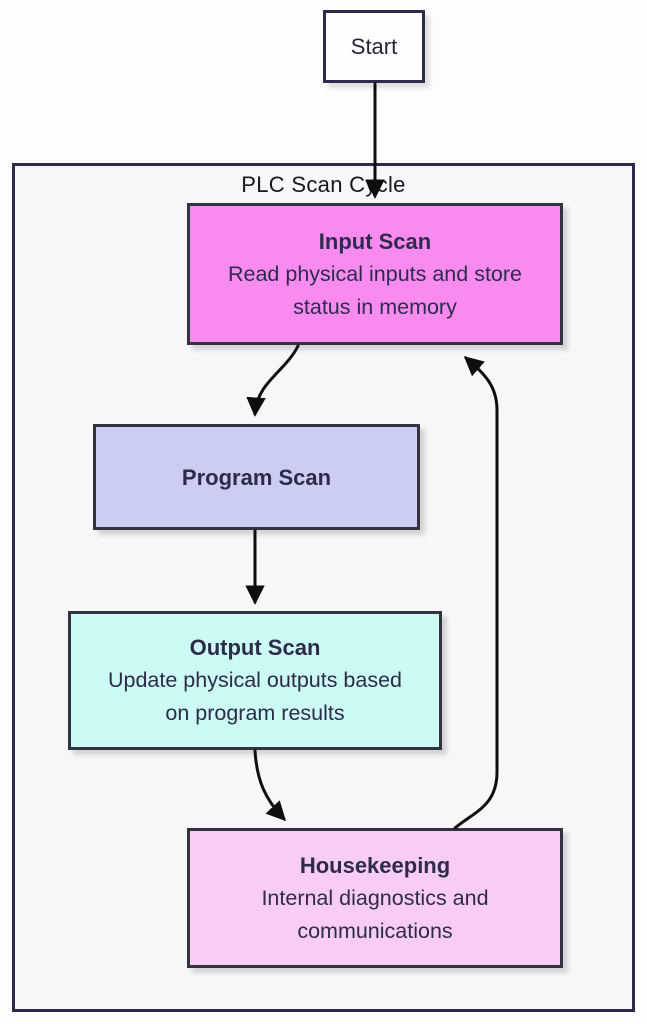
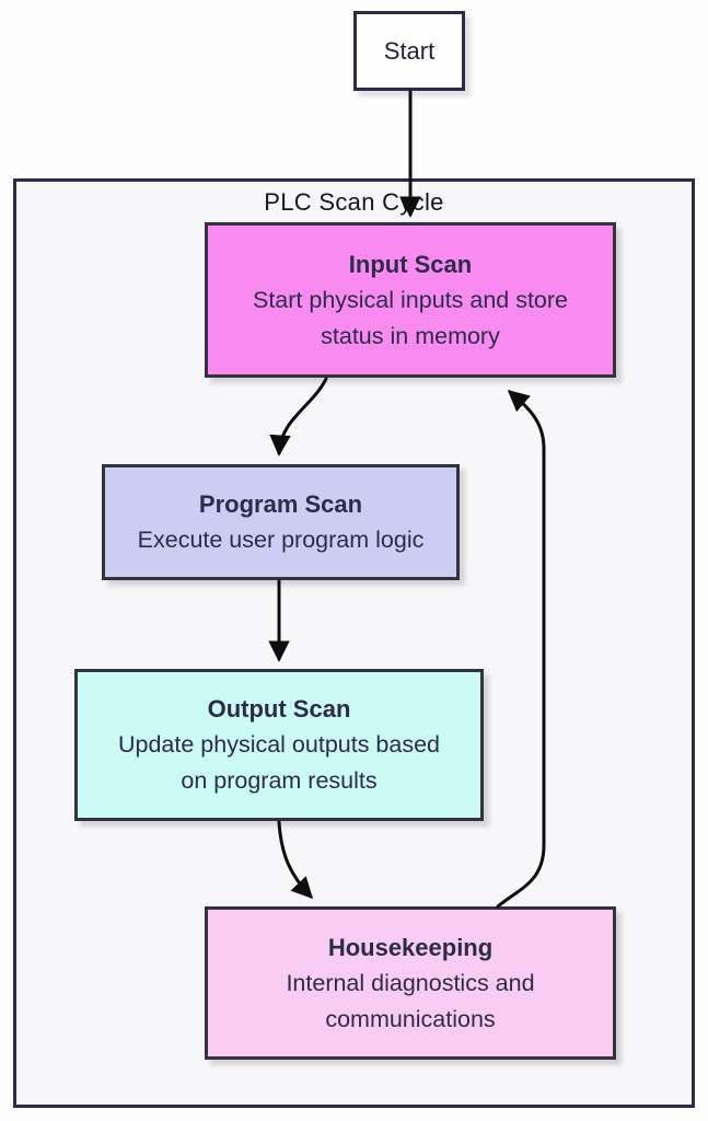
  Start
  PLC Scan Cycle
  Input Scan
- Read physical inputs and store
+ Start physical inputs and store
  status in memory
  Program Scan
+ Execute user program logic
  Output Scan
  Update physical outputs based
  on program results
  Housekeeping
  Internal diagnostics and
  communications
